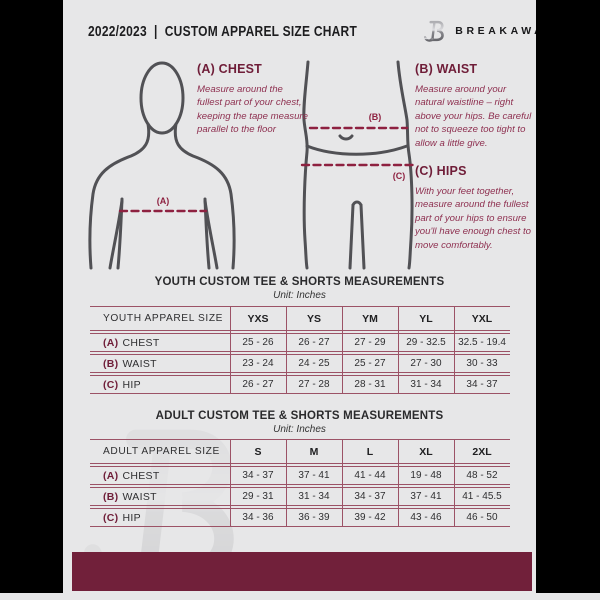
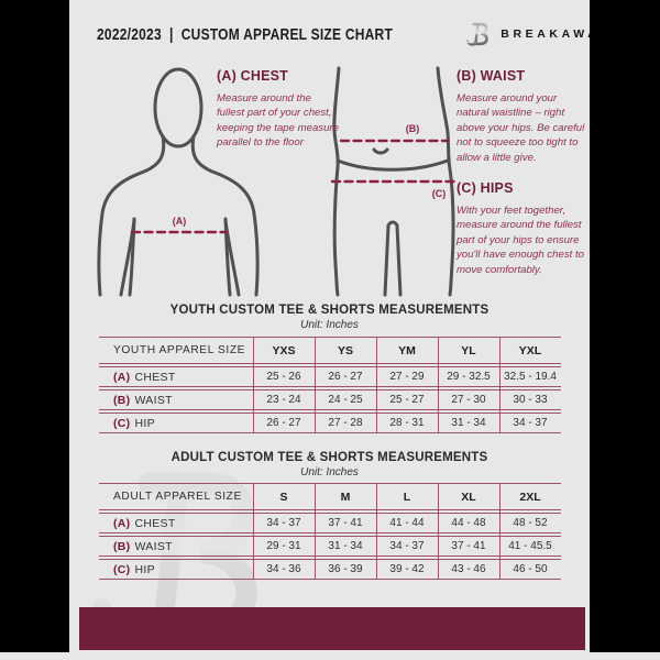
  2022/2023 | CUSTOM APPAREL SIZE CHART
  BREAKAW
  (A)
  (B)
  (C)
  (A) CHEST
  Measure around the fullest part of your chest, keeping the tape measure parallel to the floor
  (B) WAIST
  Measure around your natural waistline – right above your hips. Be careful not to squeeze too tight to allow a little give.
  (C) HIPS
  With your feet together, measure around the fullest part of your hips to ensure you'll have enough chest to move comfortably.
  YOUTH CUSTOM TEE & SHORTS MEASUREMENTS
  Unit: Inches
  YOUTH APPAREL SIZE
  YXS
  YS
  YM
  YL
  YXL
  (A) CHEST
  25 - 26
  26 - 27
  27 - 29
  29 - 32.5
  32.5 - 19.4
  (B) WAIST
  23 - 24
  24 - 25
  25 - 27
  27 - 30
  30 - 33
  (C) HIP
  26 - 27
  27 - 28
  28 - 31
  31 - 34
  34 - 37
  ADULT CUSTOM TEE & SHORTS MEASUREMENTS
  Unit: Inches
  ADULT APPAREL SIZE
  S
  M
  L
  XL
  2XL
  (A) CHEST
  34 - 37
  37 - 41
  41 - 44
- 19 - 48
+ 44 - 48
  48 - 52
  (B) WAIST
  29 - 31
  31 - 34
  34 - 37
  37 - 41
  41 - 45.5
  (C) HIP
  34 - 36
  36 - 39
  39 - 42
  43 - 46
  46 - 50
